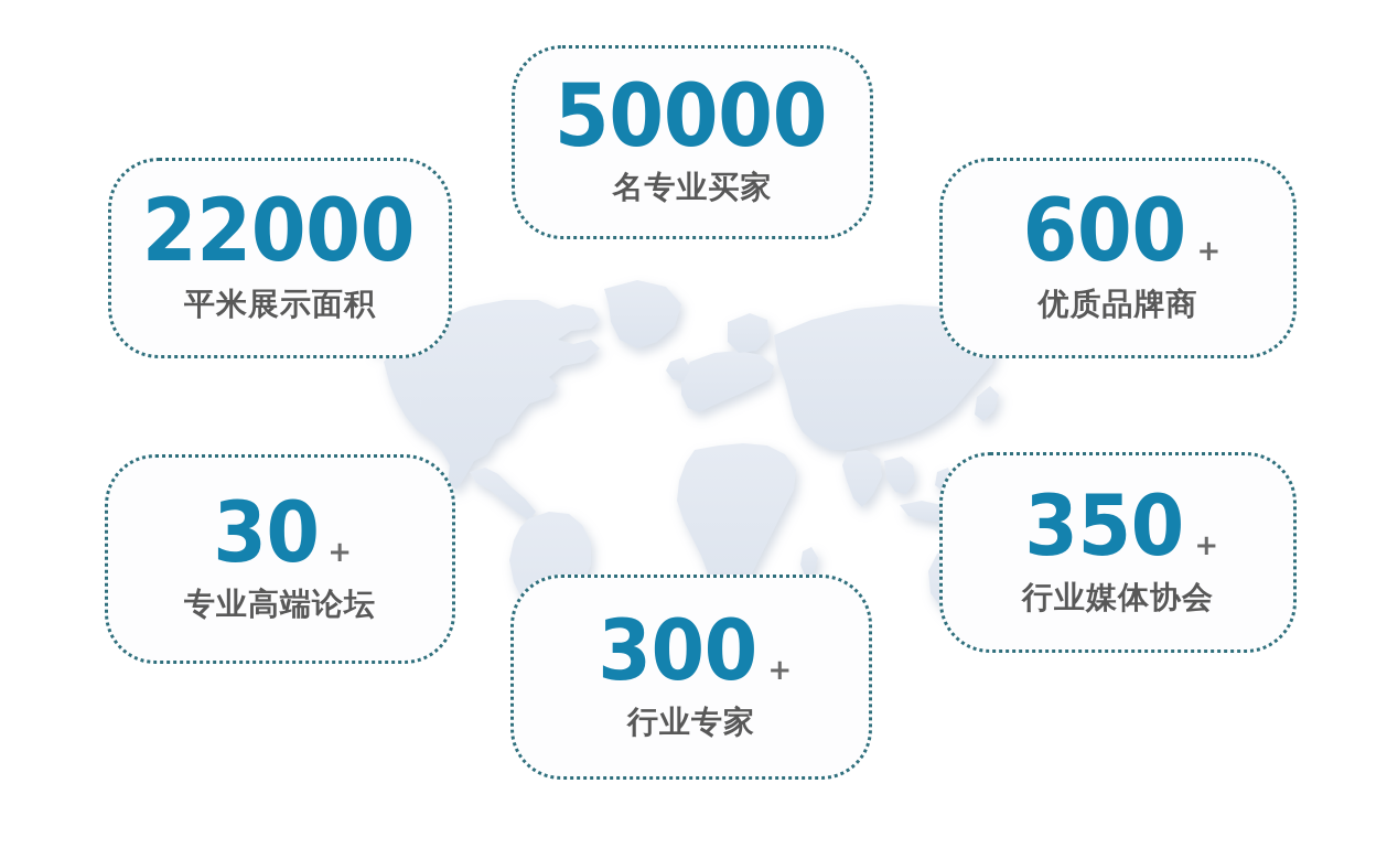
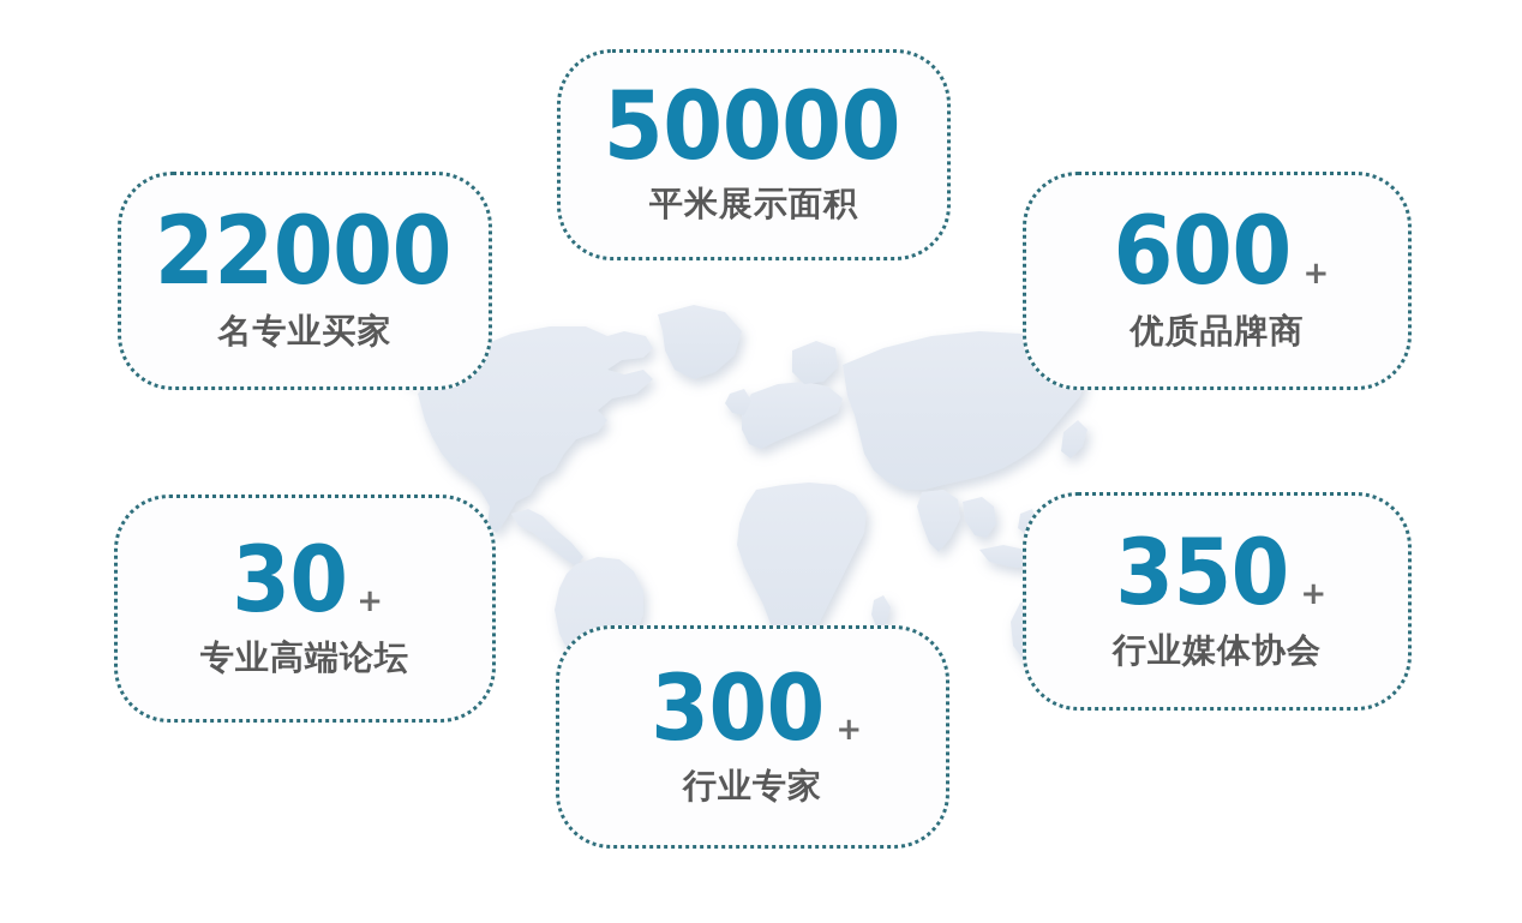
  22000
- 平米展示面积
+ 名专业买家
  50000
- 名专业买家
+ 平米展示面积
  600 +
  优质品牌商
  30 +
  专业高端论坛
  300 +
  行业专家
  350 +
  行业媒体协会
